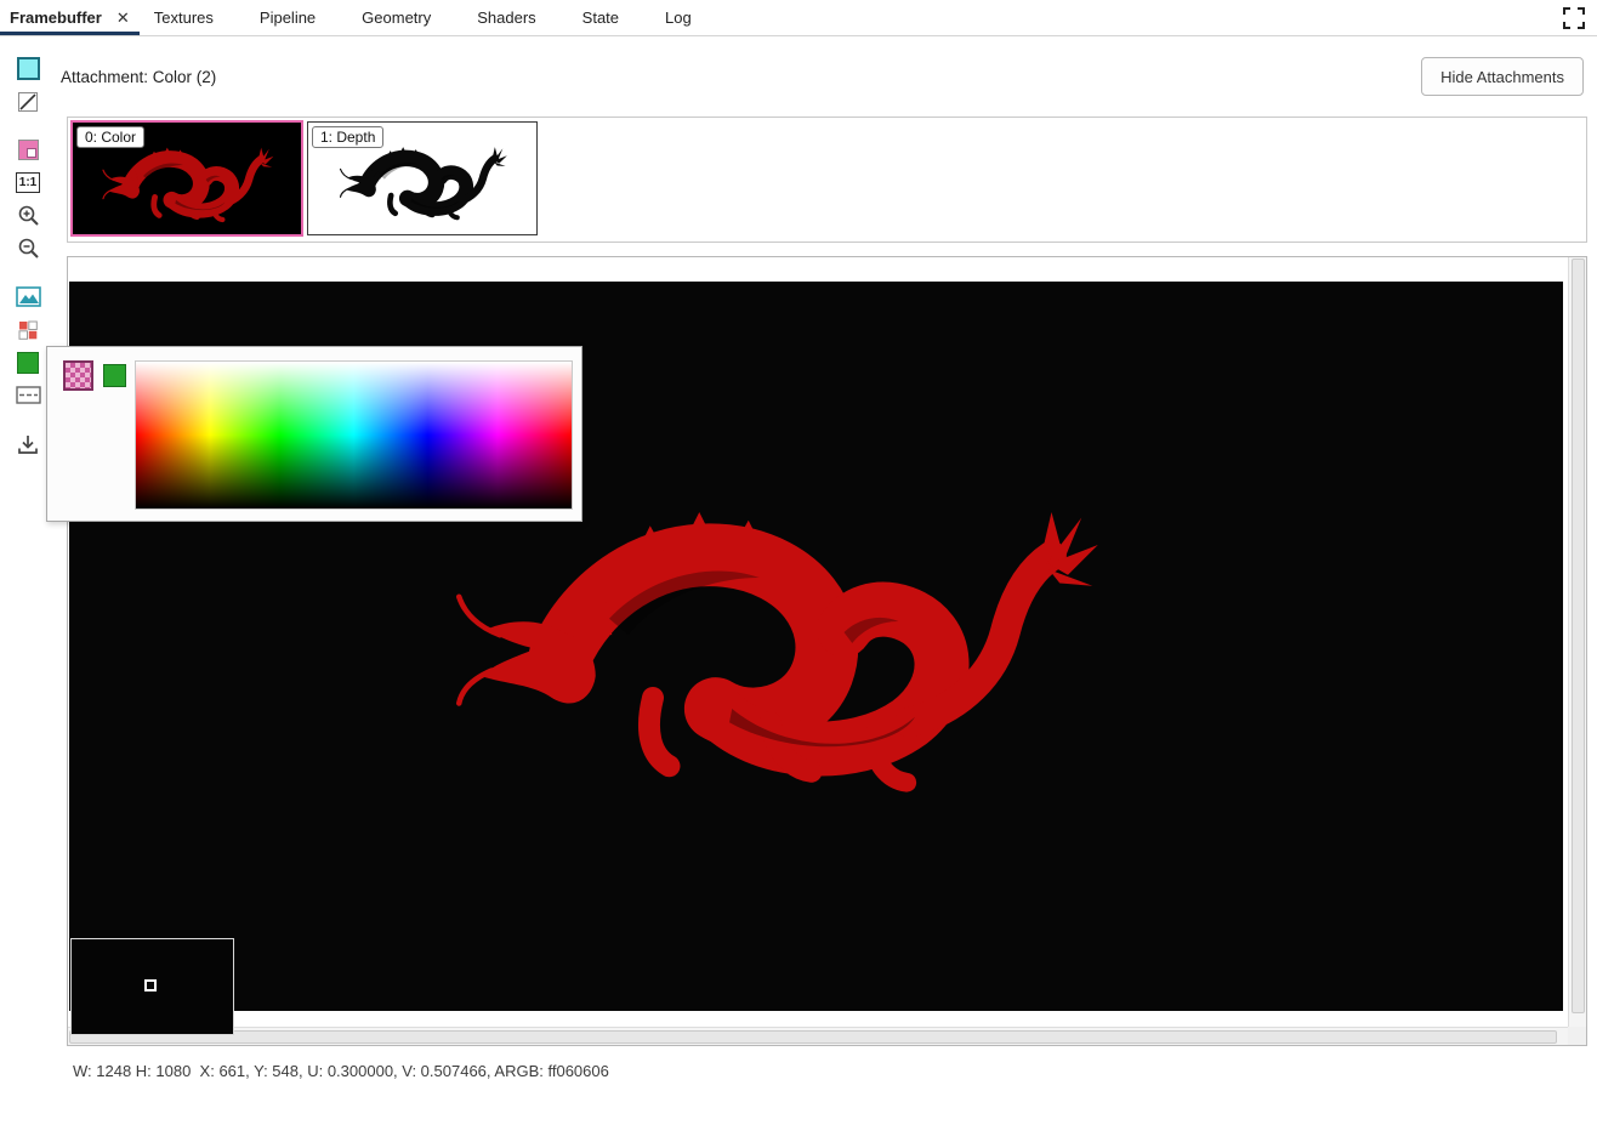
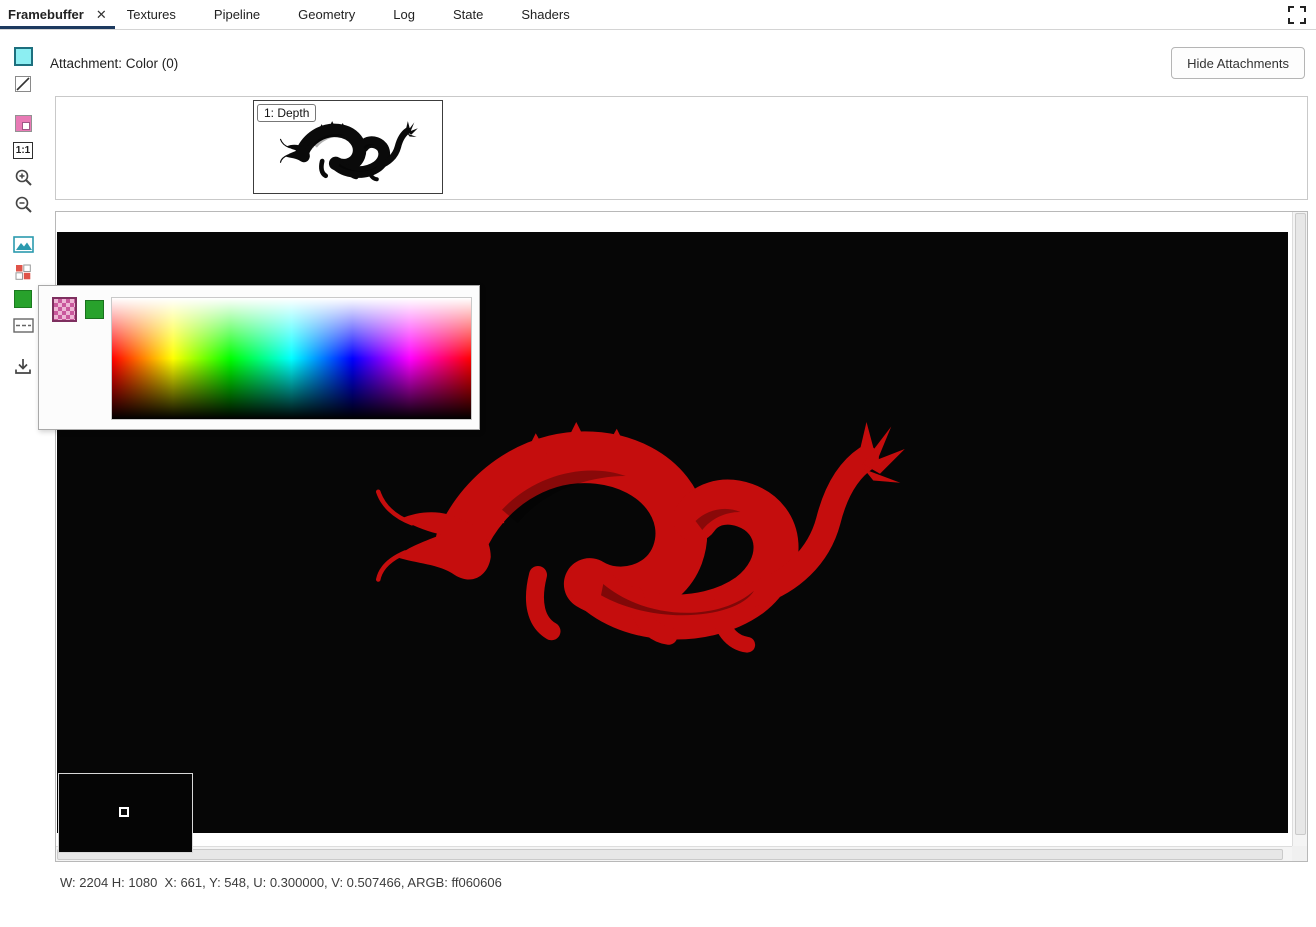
  Framebuffer
  ✕
  Textures
  Pipeline
  Geometry
- Shaders
+ Log
  State
- Log
+ Shaders
  1:1
- Attachment: Color (2)
+ Attachment: Color (0)
  Hide Attachments
- 0: Color
  1: Depth
- W: 1248 H: 1080 X: 661, Y: 548, U: 0.300000, V: 0.507466, ARGB: ff060606
+ W: 2204 H: 1080 X: 661, Y: 548, U: 0.300000, V: 0.507466, ARGB: ff060606
